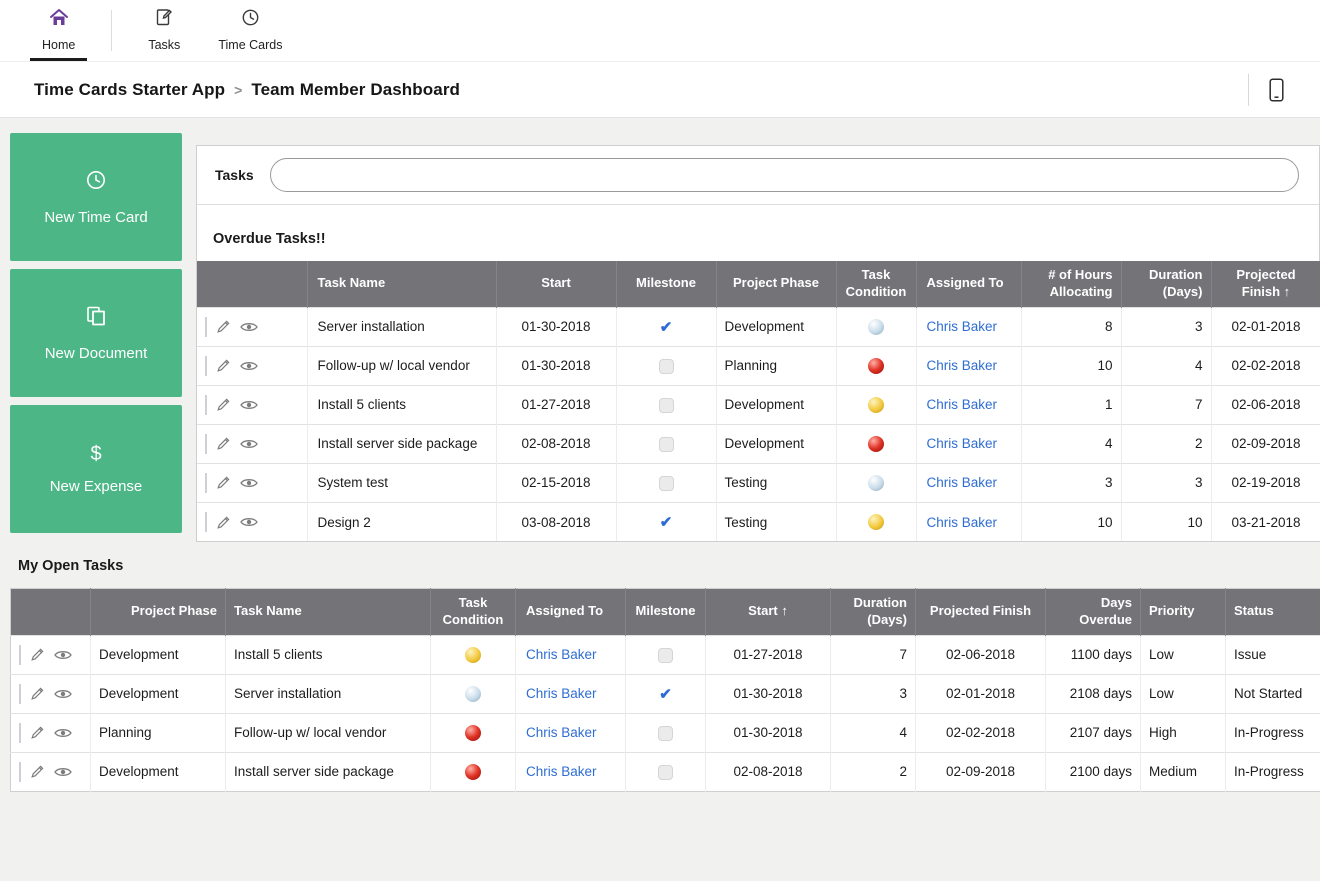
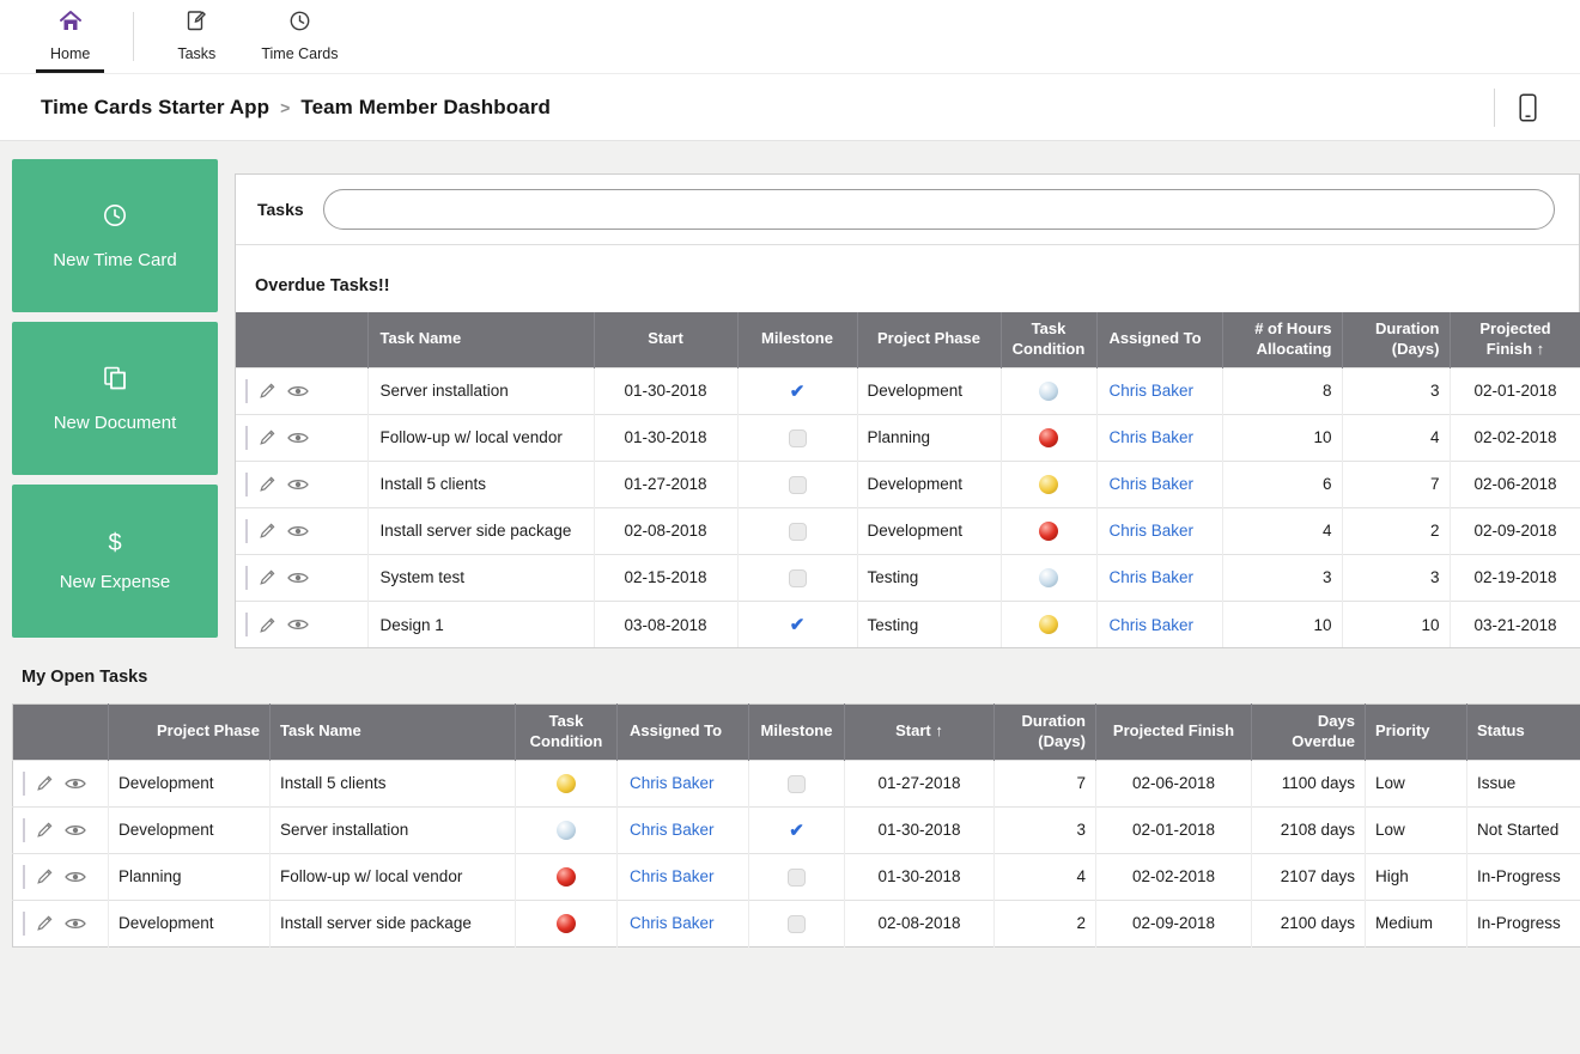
  Home
  Tasks
  Time Cards
  Time Cards Starter App
  >
  Team Member Dashboard
  New Time Card
  New Document
  $
  New Expense
  Tasks
  Overdue Tasks!!
  	Task Name	Start	Milestone	Project Phase	Task Condition	Assigned To	# of Hours Allocating	Duration (Days)	Projected Finish ↑
  	Server installation	01-30-2018		Development		Chris Baker	8	3	02-01-2018
  	Follow-up w/ local vendor	01-30-2018		Planning		Chris Baker	10	4	02-02-2018
- 	Install 5 clients	01-27-2018		Development		Chris Baker	1	7	02-06-2018
+ 	Install 5 clients	01-27-2018		Development		Chris Baker	6	7	02-06-2018
  	Install server side package	02-08-2018		Development		Chris Baker	4	2	02-09-2018
  	System test	02-15-2018		Testing		Chris Baker	3	3	02-19-2018
- 	Design 2	03-08-2018		Testing		Chris Baker	10	10	03-21-2018
+ 	Design 1	03-08-2018		Testing		Chris Baker	10	10	03-21-2018
  My Open Tasks
  	Project Phase	Task Name	Task Condition	Assigned To	Milestone	Start ↑	Duration (Days)	Projected Finish	Days Overdue	Priority	Status
  	Development	Install 5 clients		Chris Baker		01-27-2018	7	02-06-2018	1100 days	Low	Issue
  	Development	Server installation		Chris Baker		01-30-2018	3	02-01-2018	2108 days	Low	Not Started
  	Planning	Follow-up w/ local vendor		Chris Baker		01-30-2018	4	02-02-2018	2107 days	High	In-Progress
  	Development	Install server side package		Chris Baker		02-08-2018	2	02-09-2018	2100 days	Medium	In-Progress
